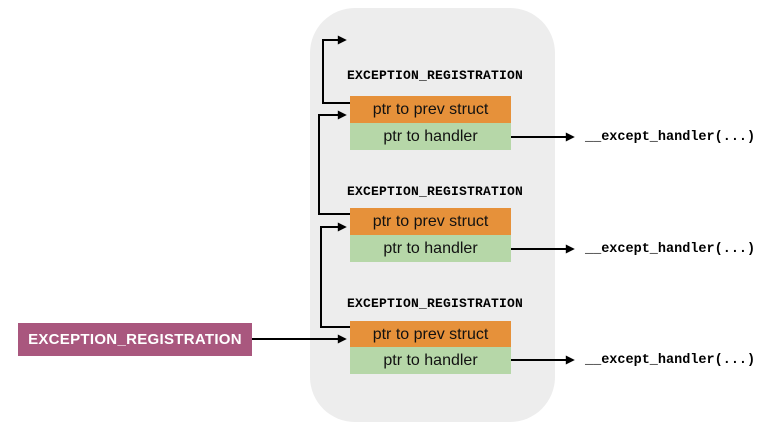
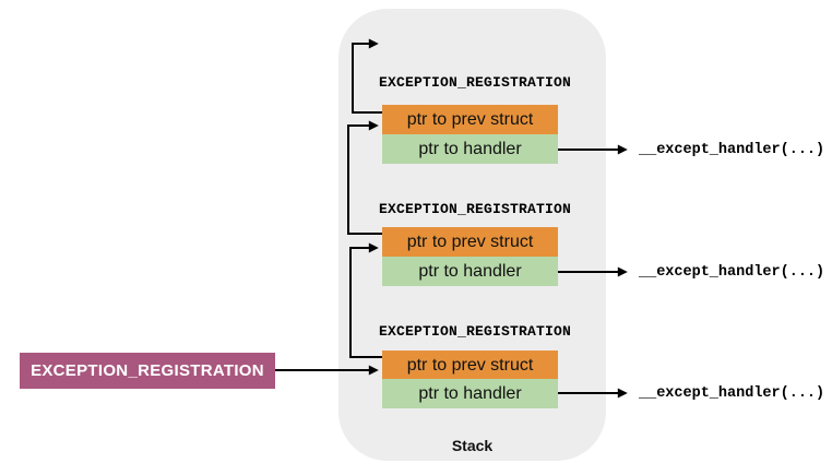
  EXCEPTION_REGISTRATION
  ptr to prev struct
  ptr to handler
  EXCEPTION_REGISTRATION
  ptr to prev struct
  ptr to handler
  EXCEPTION_REGISTRATION
  ptr to prev struct
  ptr to handler
  __except_handler(...)
  __except_handler(...)
  __except_handler(...)
  EXCEPTION_REGISTRATION
+ Stack
